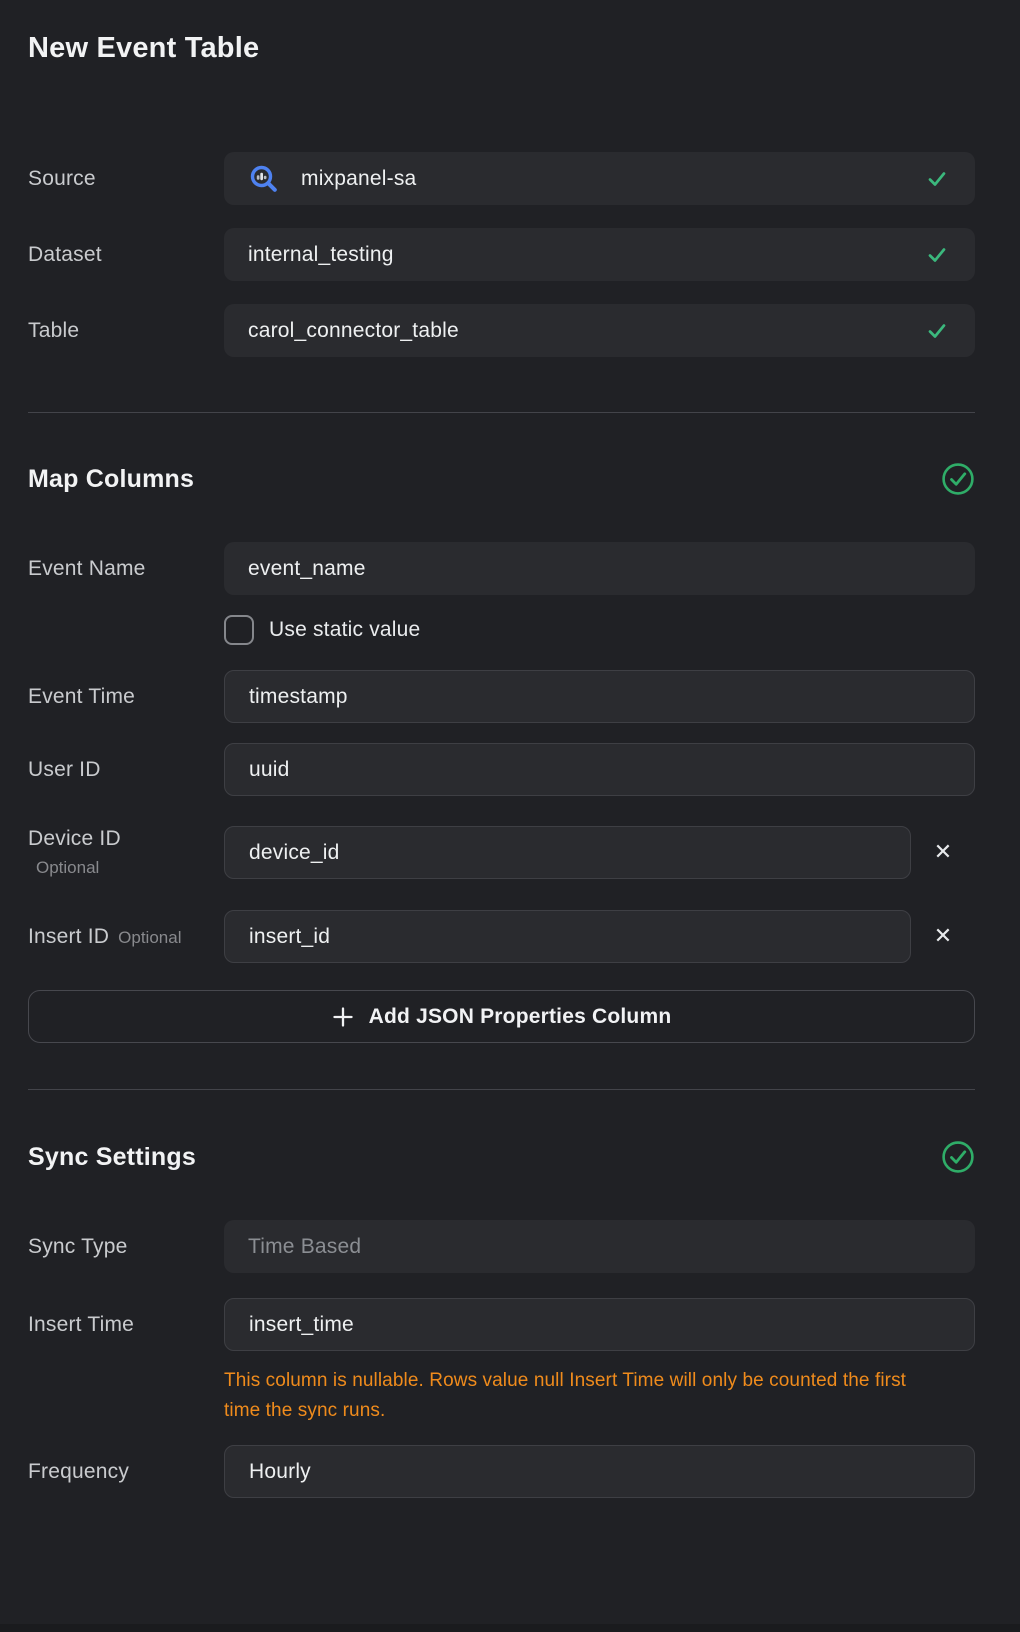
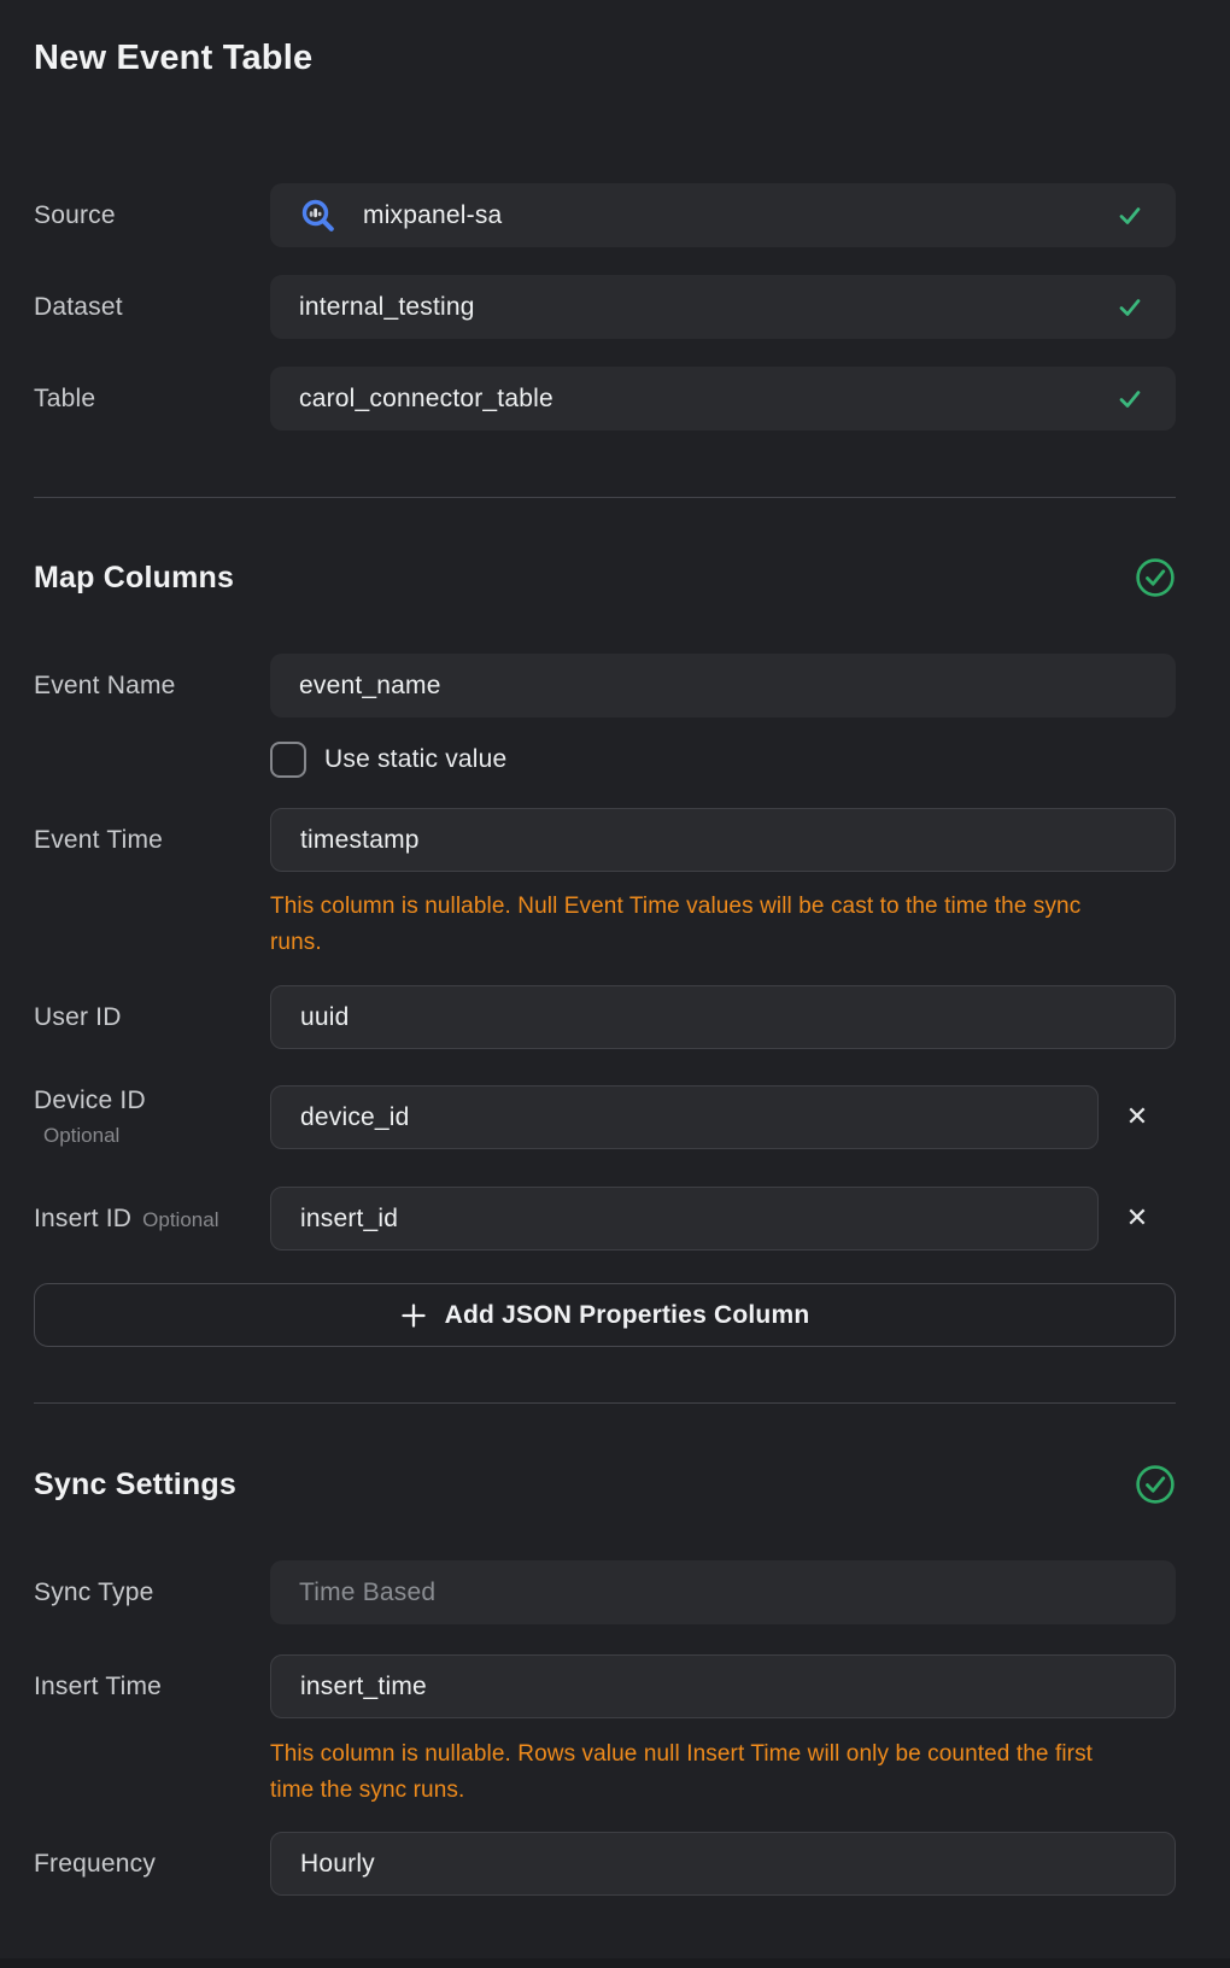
  New Event Table
  Source
  mixpanel-sa
  Dataset
  internal_testing
  Table
  carol_connector_table
  Map Columns
  Event Name
  event_name
  Use static value
  Event Time
  timestamp
+ This column is nullable. Null Event Time values will be cast to the time the sync runs.
  User ID
  uuid
  Device ID
  Optional
  device_id
  ✕
  Insert ID
  Optional
  insert_id
  ✕
  Add JSON Properties Column
  Sync Settings
  Sync Type
  Time Based
  Insert Time
  insert_time
  This column is nullable. Rows value null Insert Time will only be counted the first time the sync runs.
  Frequency
  Hourly
